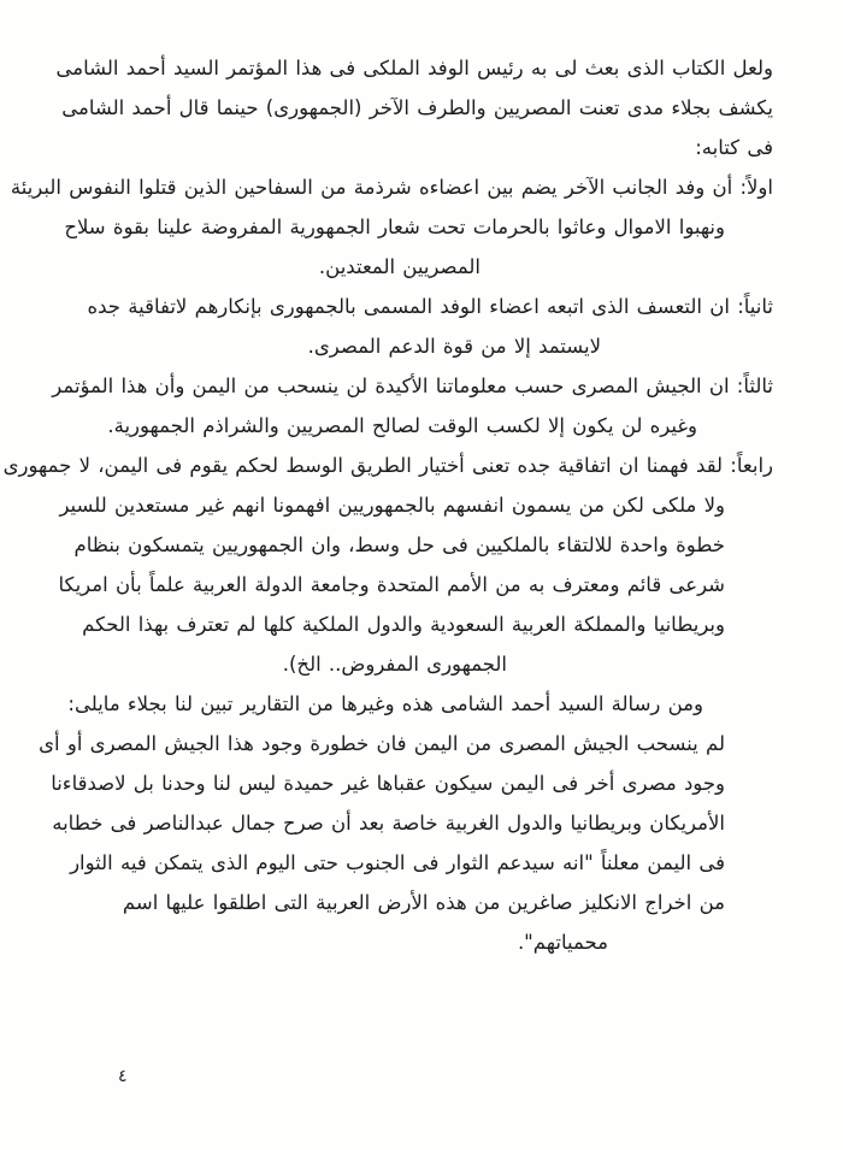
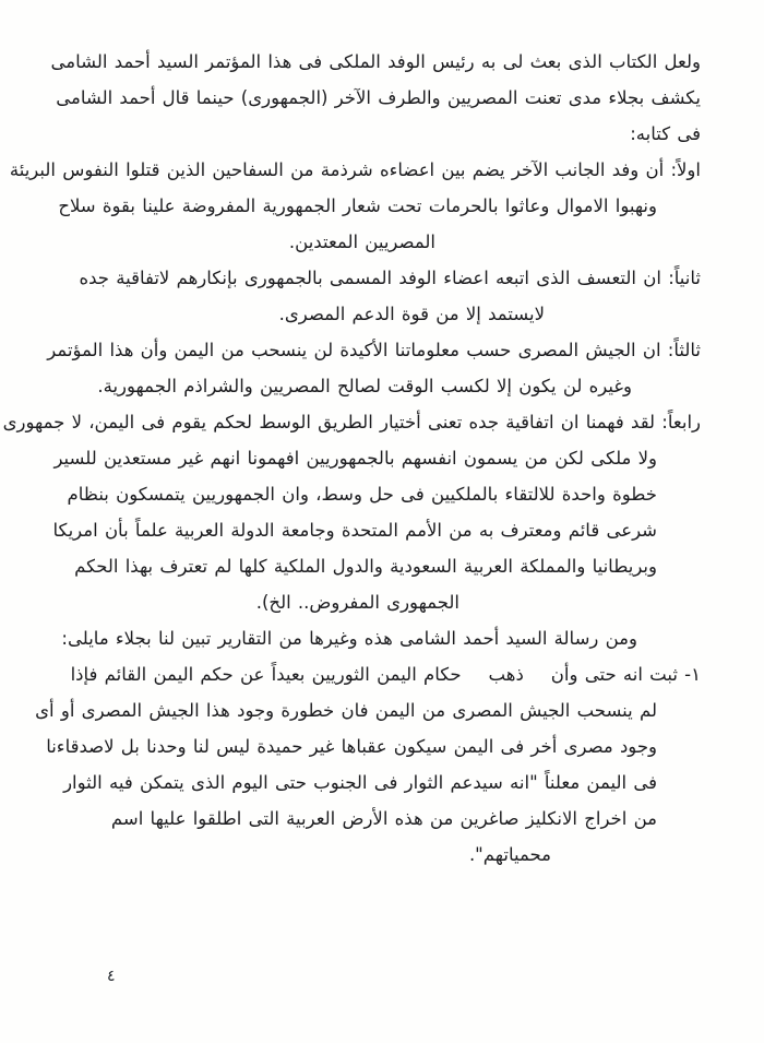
  ولعل الكتاب الذى بعث لى به رئيس الوفد الملكى فى هذا المؤتمر السيد أحمد الشامى
  يكشف بجلاء مدى تعنت المصريين والطرف الآخر (الجمهورى) حينما قال أحمد الشامى
  فى كتابه:
  اولاً: أن وفد الجانب الآخر يضم بين اعضاءه شرذمة من السفاحين الذين قتلوا النفوس البريئة
  ونهبوا الاموال وعاثوا بالحرمات تحت شعار الجمهورية المفروضة علينا بقوة سلاح
  المصريين المعتدين.
  ثانياً: ان التعسف الذى اتبعه اعضاء الوفد المسمى بالجمهورى بإنكارهم لاتفاقية جده
  لايستمد إلا من قوة الدعم المصرى.
  ثالثاً: ان الجيش المصرى حسب معلوماتنا الأكيدة لن ينسحب من اليمن وأن هذا المؤتمر
  وغيره لن يكون إلا لكسب الوقت لصالح المصريين والشراذم الجمهورية.
  رابعاً: لقد فهمنا ان اتفاقية جده تعنى أختيار الطريق الوسط لحكم يقوم فى اليمن، لا جمهورى
  ولا ملكى لكن من يسمون انفسهم بالجمهوريين افهمونا انهم غير مستعدين للسير
  خطوة واحدة للالتقاء بالملكيين فى حل وسط، وان الجمهوريين يتمسكون بنظام
  شرعى قائم ومعترف به من الأمم المتحدة وجامعة الدولة العربية علماً بأن امريكا
  وبريطانيا والمملكة العربية السعودية والدول الملكية كلها لم تعترف بهذا الحكم
  الجمهورى المفروض.. الخ).
  ومن رسالة السيد أحمد الشامى هذه وغيرها من التقارير تبين لنا بجلاء مايلى:
+ ١- ثبت انه حتى وأن ذهب حكام اليمن الثوريين بعيداً عن حكم اليمن القائم فإذا
  لم ينسحب الجيش المصرى من اليمن فان خطورة وجود هذا الجيش المصرى أو أى
  وجود مصرى أخر فى اليمن سيكون عقباها غير حميدة ليس لنا وحدنا بل لاصدقاءنا
- الأمريكان وبريطانيا والدول الغربية خاصة بعد أن صرح جمال عبدالناصر فى خطابه
  فى اليمن معلناً "انه سيدعم الثوار فى الجنوب حتى اليوم الذى يتمكن فيه الثوار
  من اخراج الانكليز صاغرين من هذه الأرض العربية التى اطلقوا عليها اسم
  محمياتهم".
  ٤
